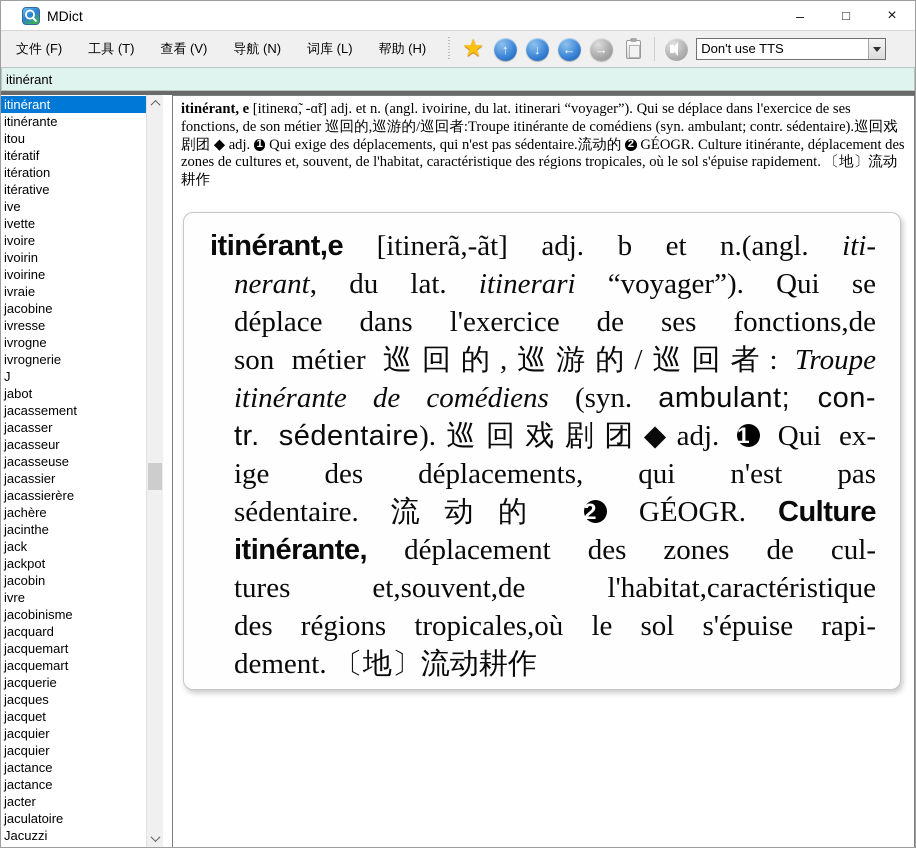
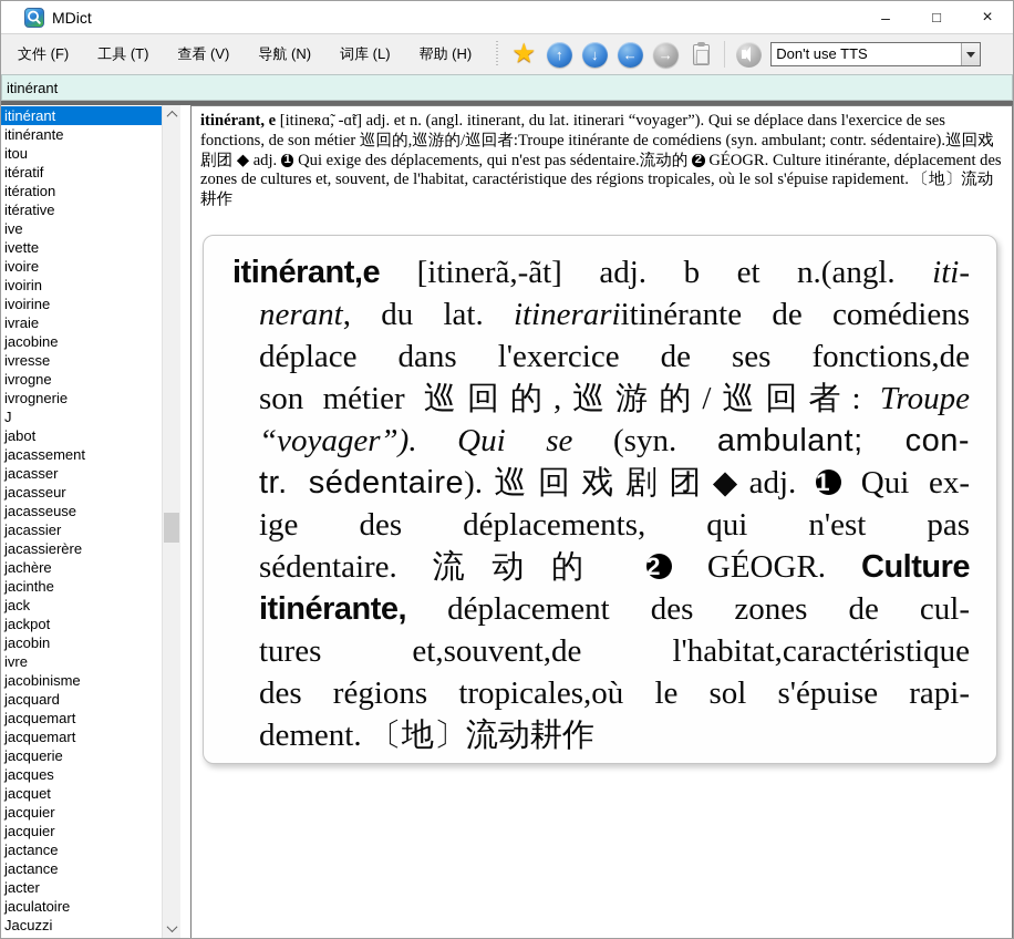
  MDict
  –
  □
  ×
  文件 (F)
  工具 (T)
  查看 (V)
  导航 (N)
  词库 (L)
  帮助 (H)
  ★
  ↑
  ↓
  ←
  →
  Don't use TTS
  itinérant
  itinérant
  itinérante
  itou
  itératif
  itération
  itérative
  ive
  ivette
  ivoire
  ivoirin
  ivoirine
  ivraie
  jacobine
  ivresse
  ivrogne
  ivrognerie
  J
  jabot
  jacassement
  jacasser
  jacasseur
  jacasseuse
  jacassier
  jacassierère
  jachère
  jacinthe
  jack
  jackpot
  jacobin
  ivre
  jacobinisme
  jacquard
  jacquemart
  jacquemart
  jacquerie
  jacques
  jacquet
  jacquier
  jacquier
  jactance
  jactance
  jacter
  jaculatoire
  Jacuzzi
- itinérant, e [itineʀɑ̃, -ɑ̃t] adj. et n. (angl. ivoirine, du lat. itinerari “voyager”). Qui se déplace dans l'exercice de ses fonctions, de son métier 巡回的,巡游的/巡回者:Troupe itinérante de comédiens (syn. ambulant; contr. sédentaire).巡回戏剧团 ◆ adj. 1 Qui exige des déplacements, qui n'est pas sédentaire.流动的 2 GÉOGR. Culture itinérante, déplacement des zones de cultures et, souvent, de l'habitat, caractéristique des régions tropicales, où le sol s'épuise rapidement. 〔地〕流动耕作
+ itinérant, e [itineʀɑ̃, -ɑ̃t] adj. et n. (angl. itinerant, du lat. itinerari “voyager”). Qui se déplace dans l'exercice de ses fonctions, de son métier 巡回的,巡游的/巡回者:Troupe itinérante de comédiens (syn. ambulant; contr. sédentaire).巡回戏剧团 ◆ adj. 1 Qui exige des déplacements, qui n'est pas sédentaire.流动的 2 GÉOGR. Culture itinérante, déplacement des zones de cultures et, souvent, de l'habitat, caractéristique des régions tropicales, où le sol s'épuise rapidement. 〔地〕流动耕作
  itinérant,e [itinerã,-ãt] adj. b et n.(angl. iti-
- nerant, du lat. itinerari “voyager”). Qui se
+ nerant, du lat. itinerariitinérante de comédiens
  déplace dans l'exercice de ses fonctions,de
  son métier 巡回的,巡游的/巡回者: Troupe
- itinérante de comédiens (syn. ambulant; con-
+ “voyager”). Qui se (syn. ambulant; con-
  tr. sédentaire).巡回戏剧团◆adj. 1 Qui ex-
  ige des déplacements, qui n'est pas
  sédentaire. 流动的 2 GÉOGR. Culture
  itinérante, déplacement des zones de cul-
  tures et,souvent,de l'habitat,caractéristique
  des régions tropicales,où le sol s'épuise rapi-
  dement. 〔地〕流动耕作
